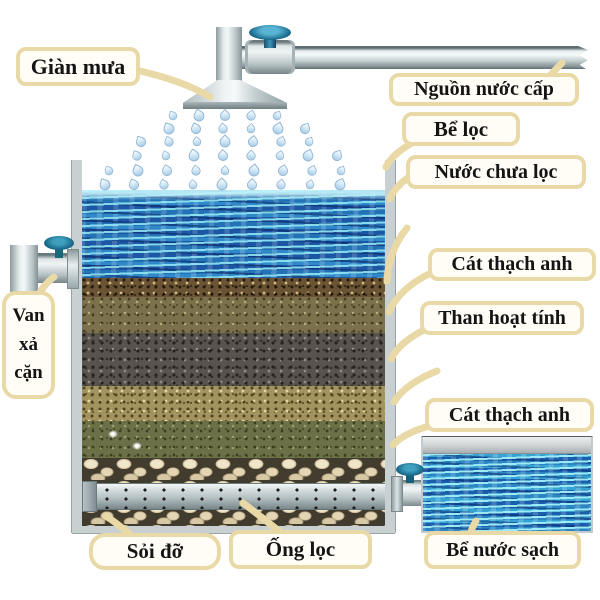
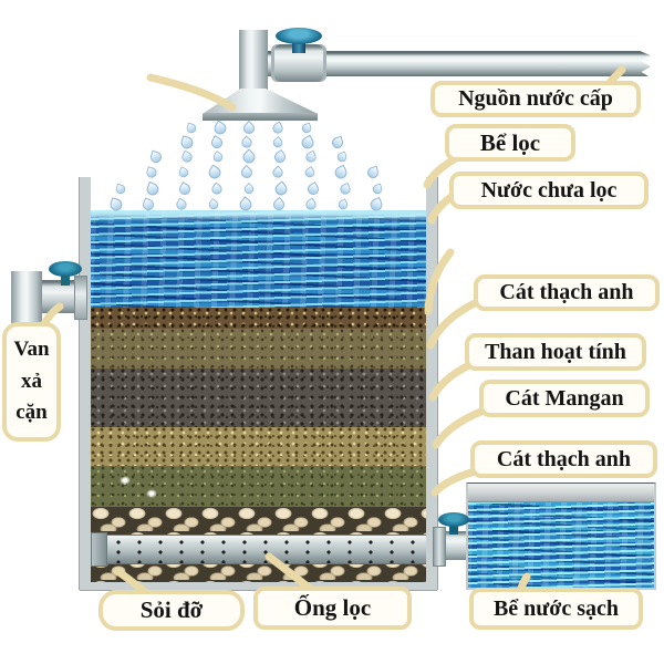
- Giàn mưa
  Nguồn nước cấp
  Bể lọc
  Nước chưa lọc
  Cát thạch anh
  Than hoạt tính
+ Cát Mangan
  Cát thạch anh
  Van xả cặn
  Sỏi đỡ
  Ống lọc
  Bể nước sạch
